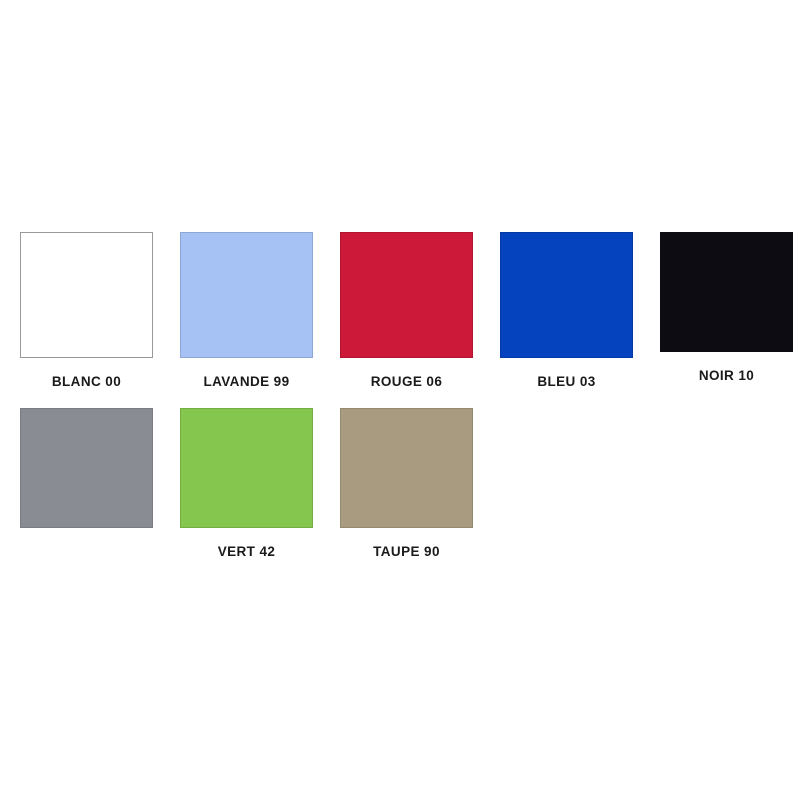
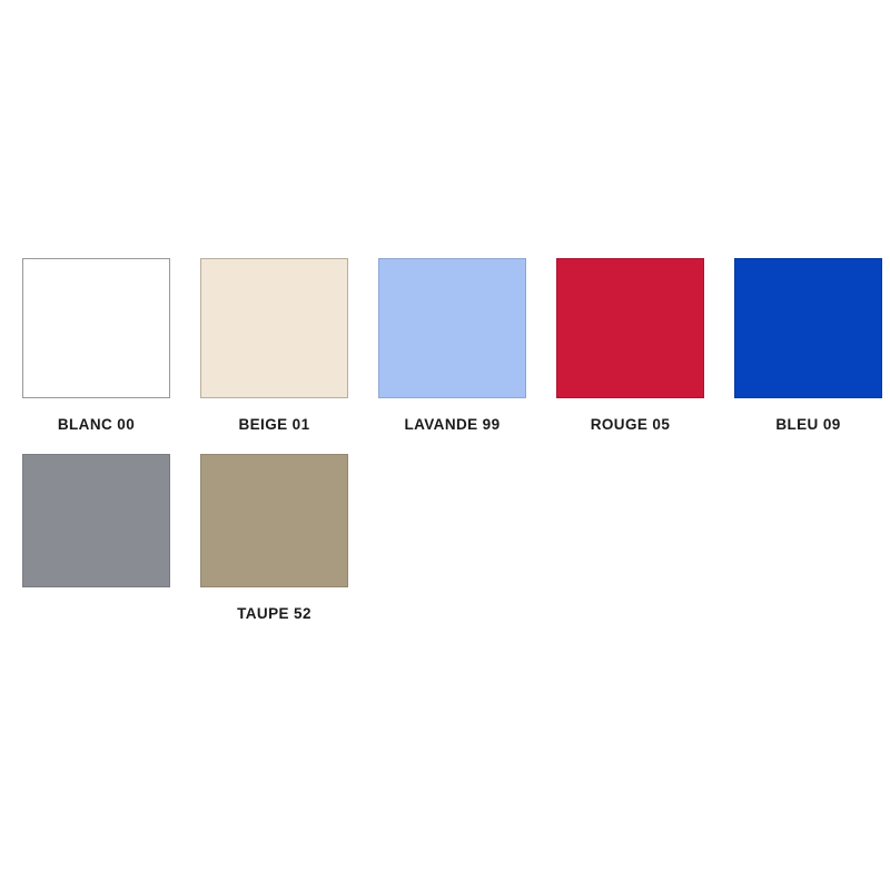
  BLANC 00
+ BEIGE 01
  LAVANDE 99
- ROUGE 06
+ ROUGE 05
- BLEU 03
+ BLEU 09
- NOIR 10
- VERT 42
- TAUPE 90
+ TAUPE 52
